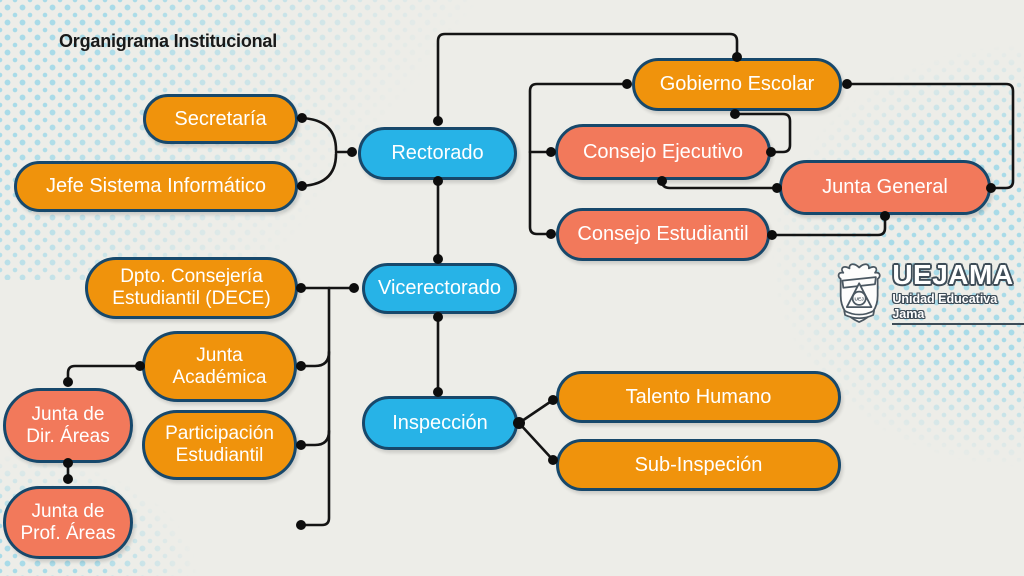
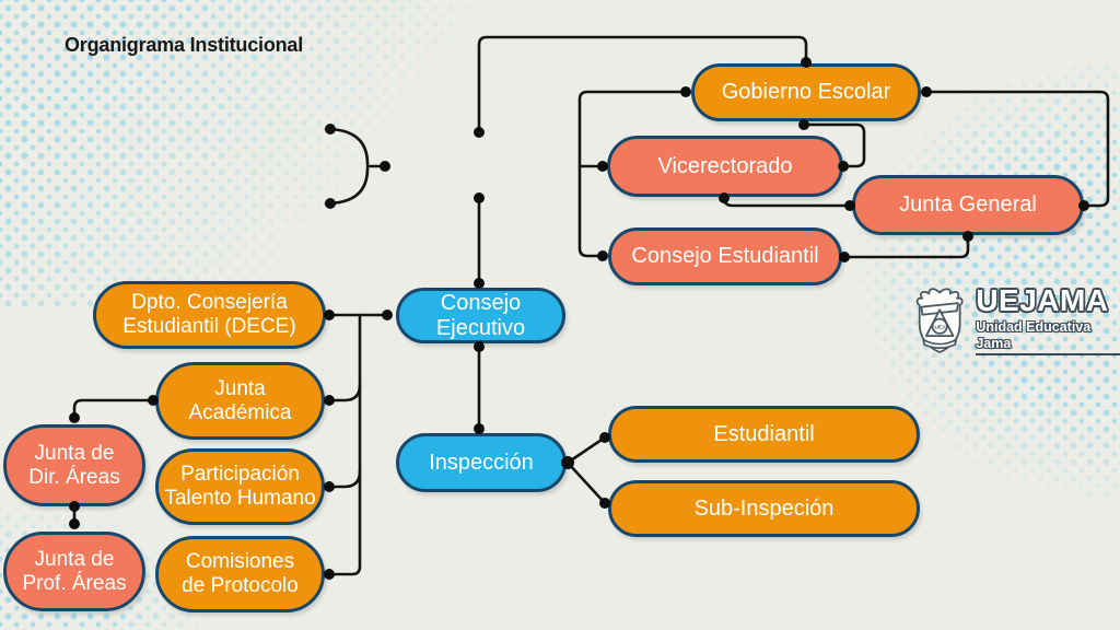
  Organigrama Institucional
- Secretaría
- Jefe Sistema Informático
- Rectorado
  Gobierno Escolar
- Consejo Ejecutivo
+ Vicerectorado
  Junta General
  Consejo Estudiantil
  Dpto. Consejería
  Estudiantil (DECE)
- Vicerectorado
+ Consejo Ejecutivo
  Junta
  Académica
  Junta de
  Dir. Áreas
  Participación
- Estudiantil
+ Talento Humano
  Junta de
  Prof. Áreas
+ Comisiones
+ de Protocolo
  Inspección
- Talento Humano
+ Estudiantil
  Sub-Inspeción
  UEJAMA
  Unidad Educativa Jama
